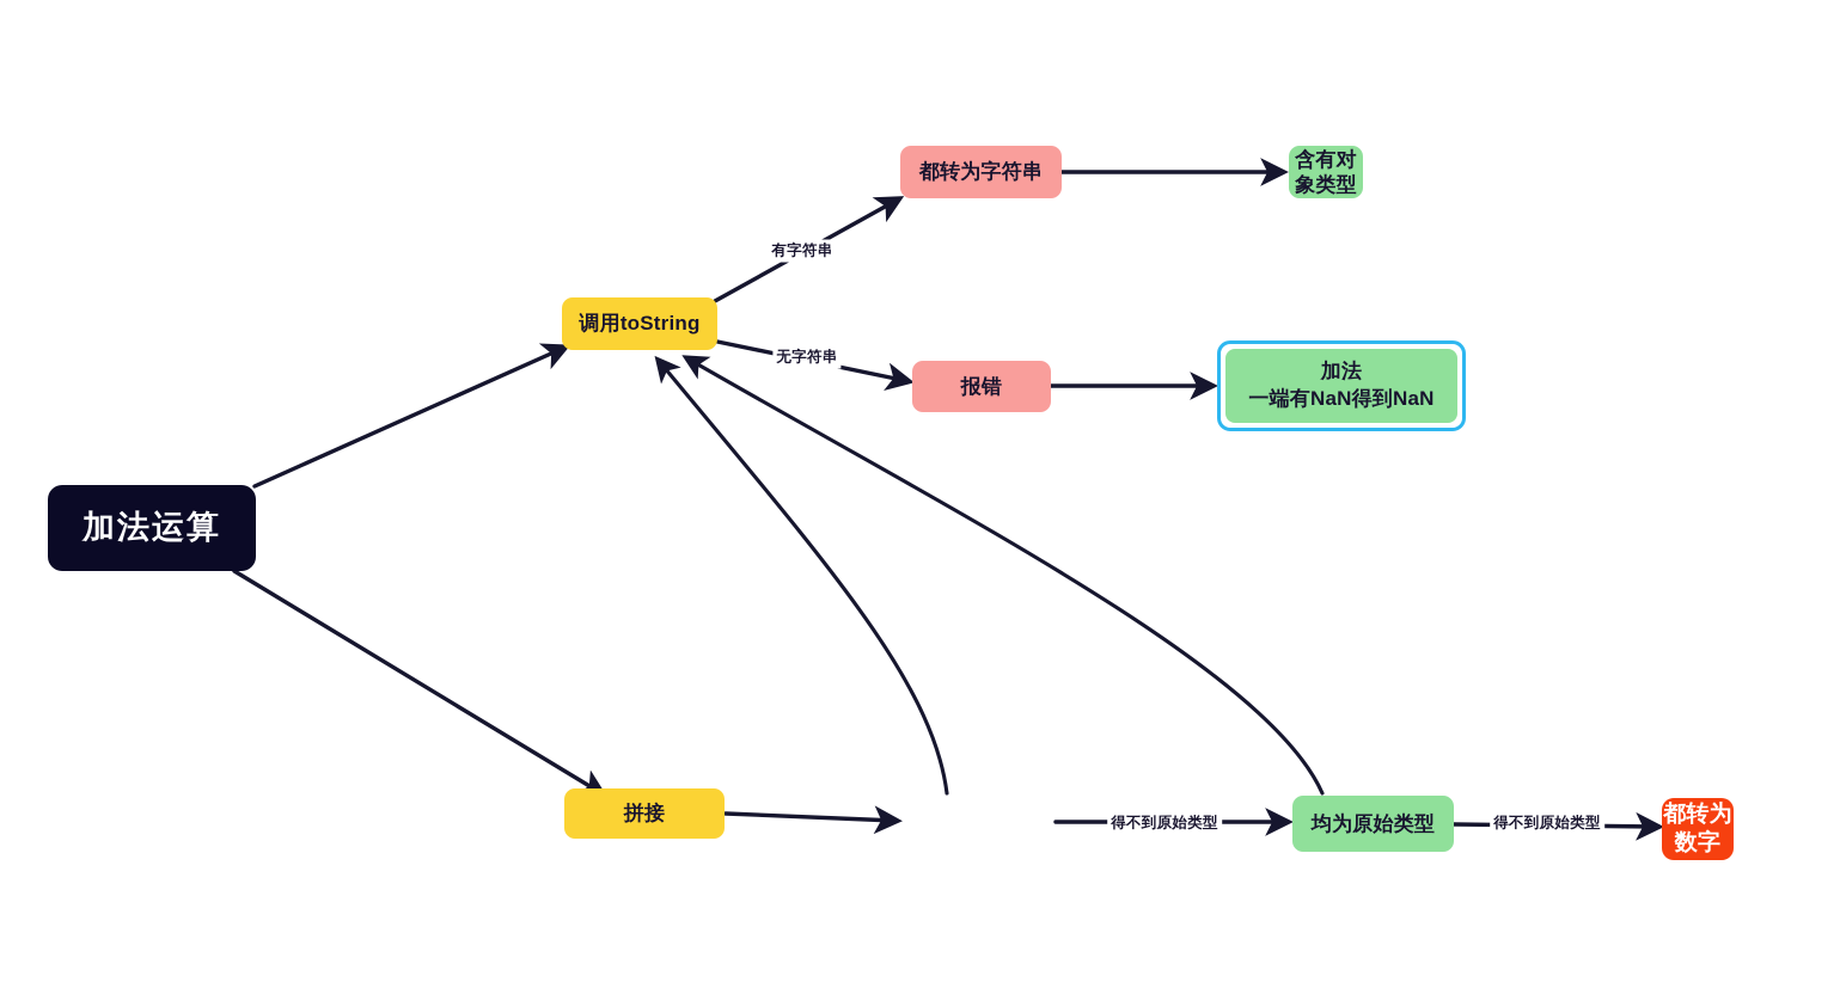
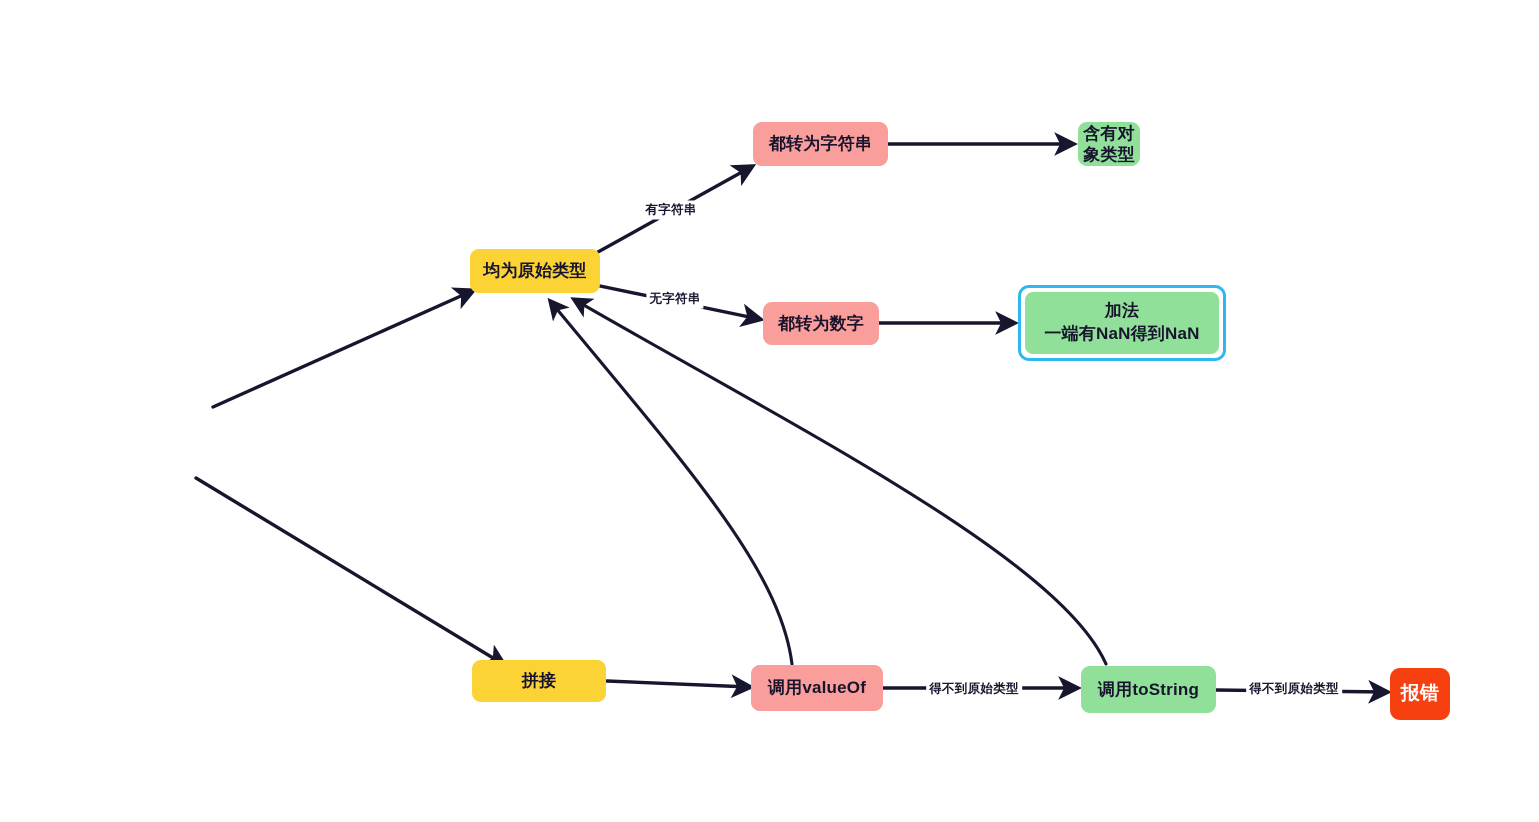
- 加法运算
- 调用toString
+ 均为原始类型
  拼接
  都转为字符串
- 报错
+ 都转为数字
  含有对象类型
  加法
  一端有NaN得到NaN
+ 调用valueOf
- 均为原始类型
+ 调用toString
- 都转为数字
+ 报错
  有字符串
  无字符串
  得不到原始类型
  得不到原始类型
